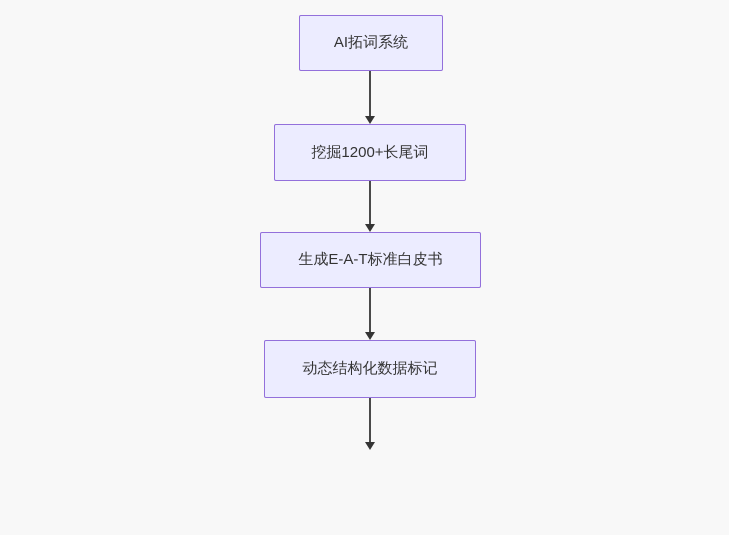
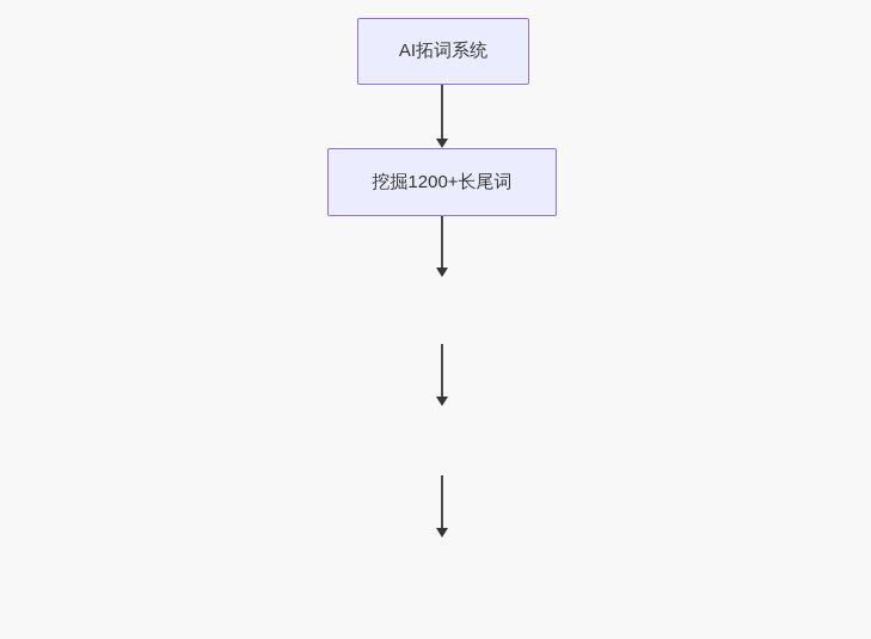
  AI拓词系统
  挖掘1200+长尾词
- 生成E-A-T标准白皮书
- 动态结构化数据标记
